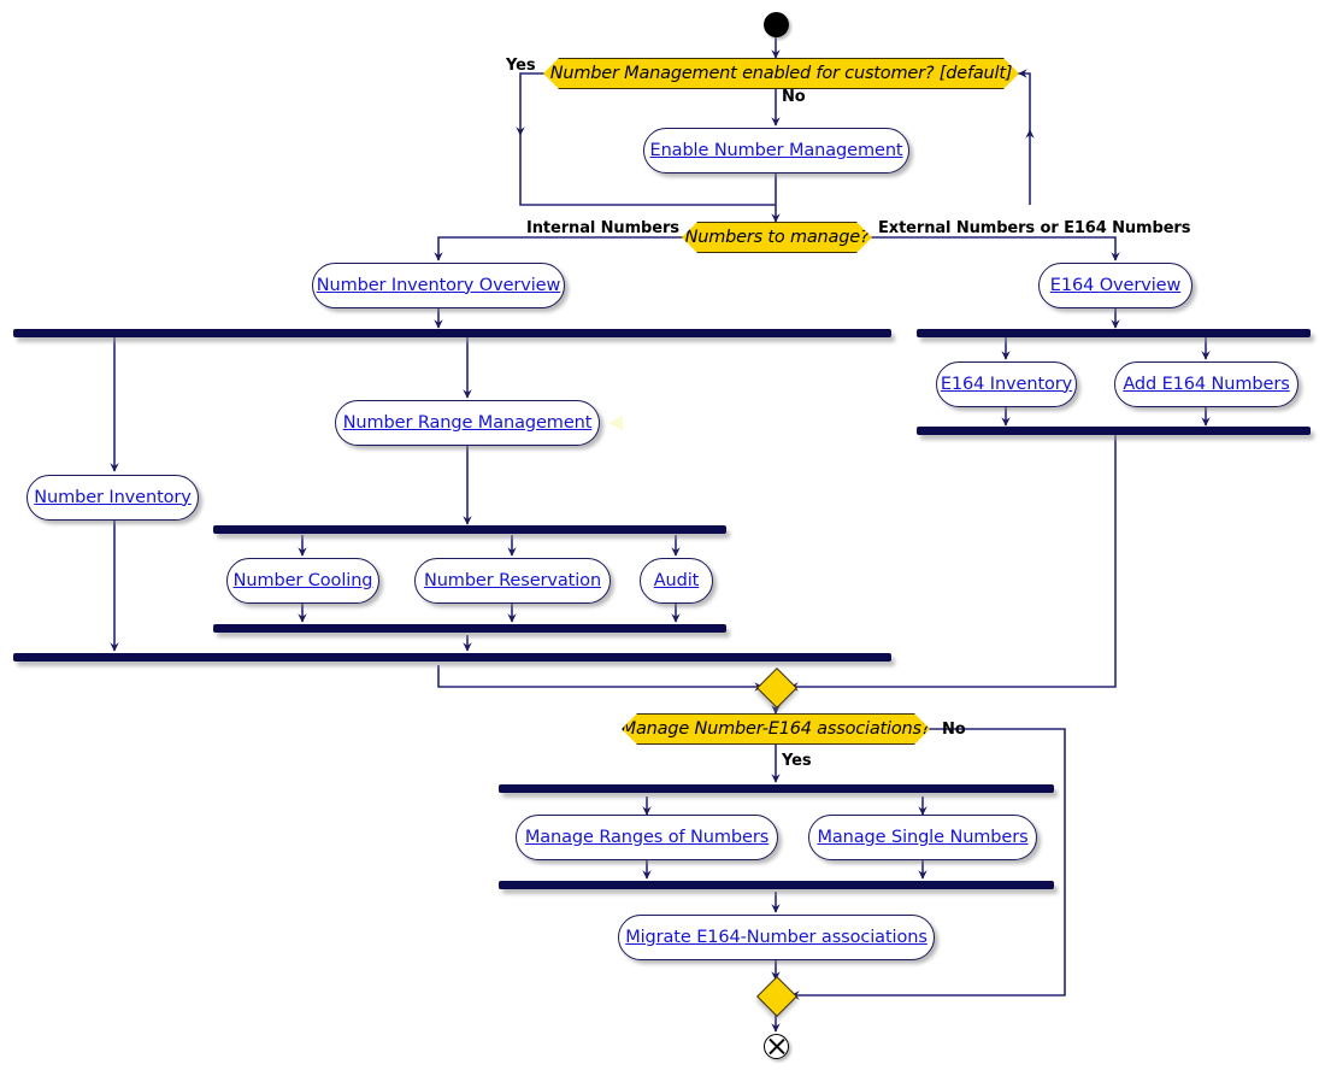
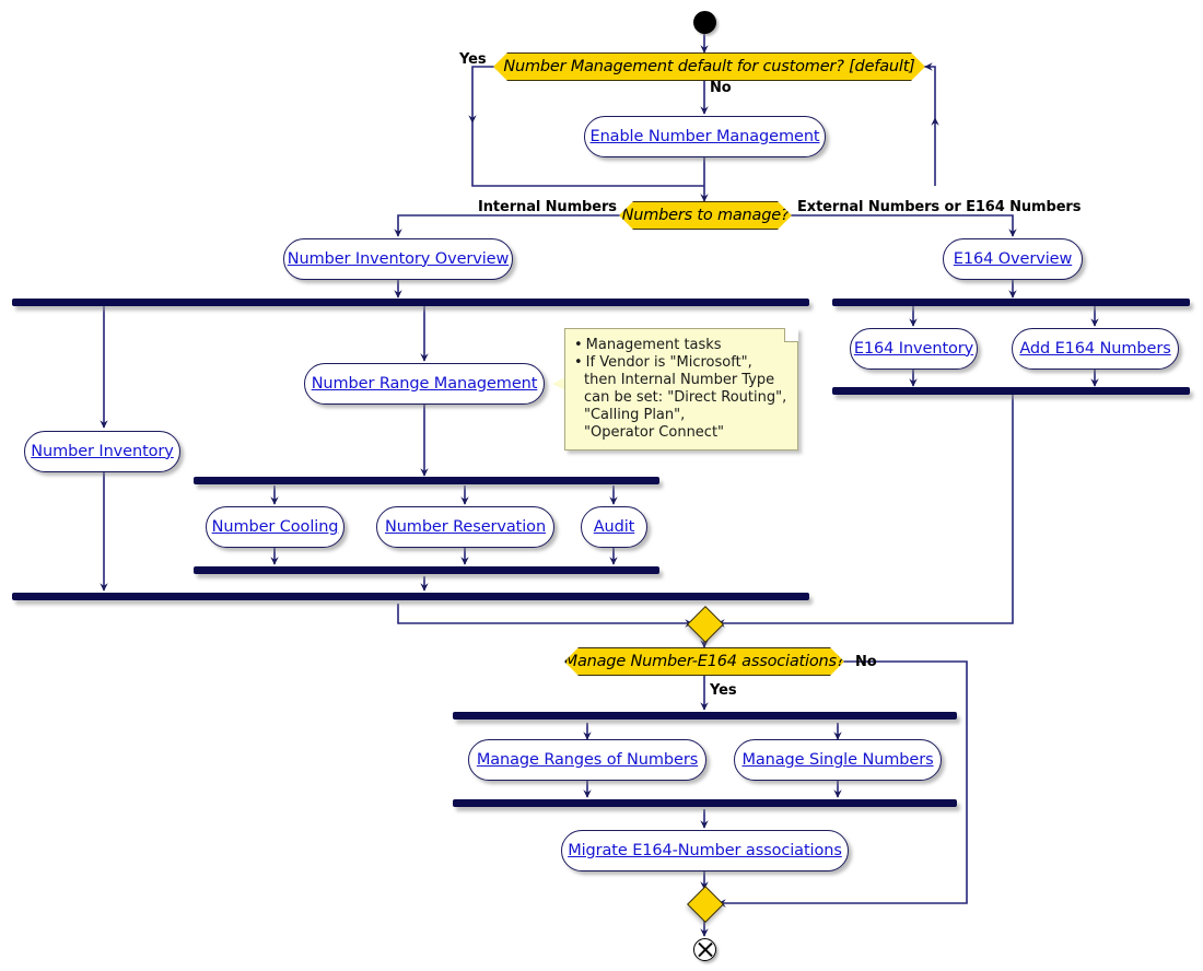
- Number Management enabled for customer? [default]
+ Number Management default for customer? [default]
  Yes
  No
  Enable Number Management
  Numbers to manage?
  Internal Numbers
  External Numbers or E164 Numbers
  Number Inventory Overview
  E164 Overview
  Number Inventory
  Number Range Management
+ Management tasks
+ If Vendor is "Microsoft",
+ then Internal Number Type
+ can be set: "Direct Routing",
+ "Calling Plan",
+ "Operator Connect"
  Number Cooling
  Number Reservation
  Audit
  E164 Inventory
  Add E164 Numbers
  Manage Number-E164 associations?
  No
  Yes
  Manage Ranges of Numbers
  Manage Single Numbers
  Migrate E164-Number associations
